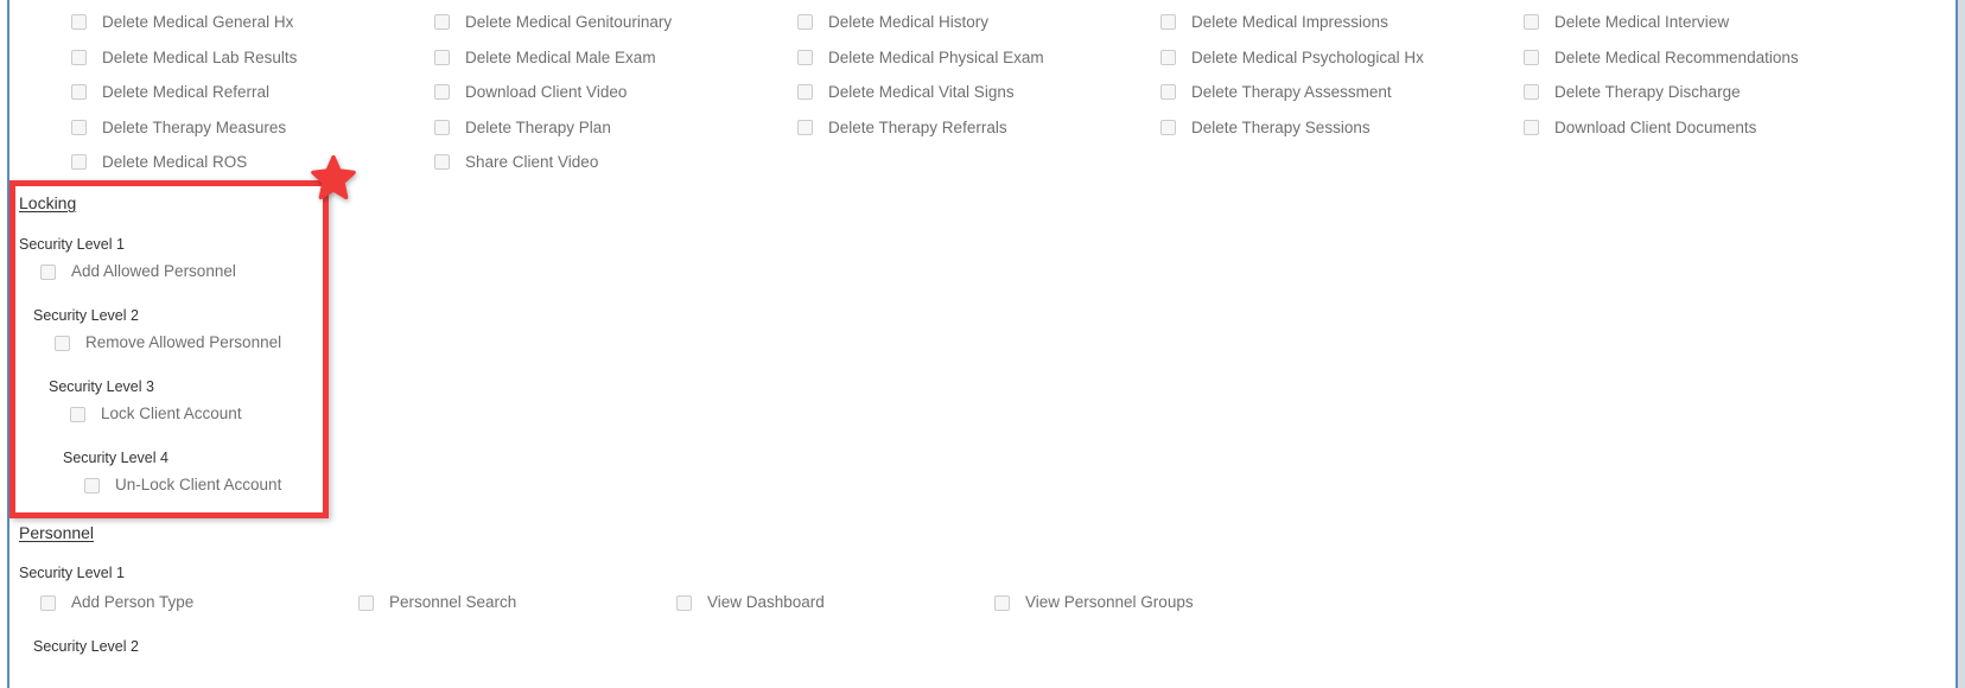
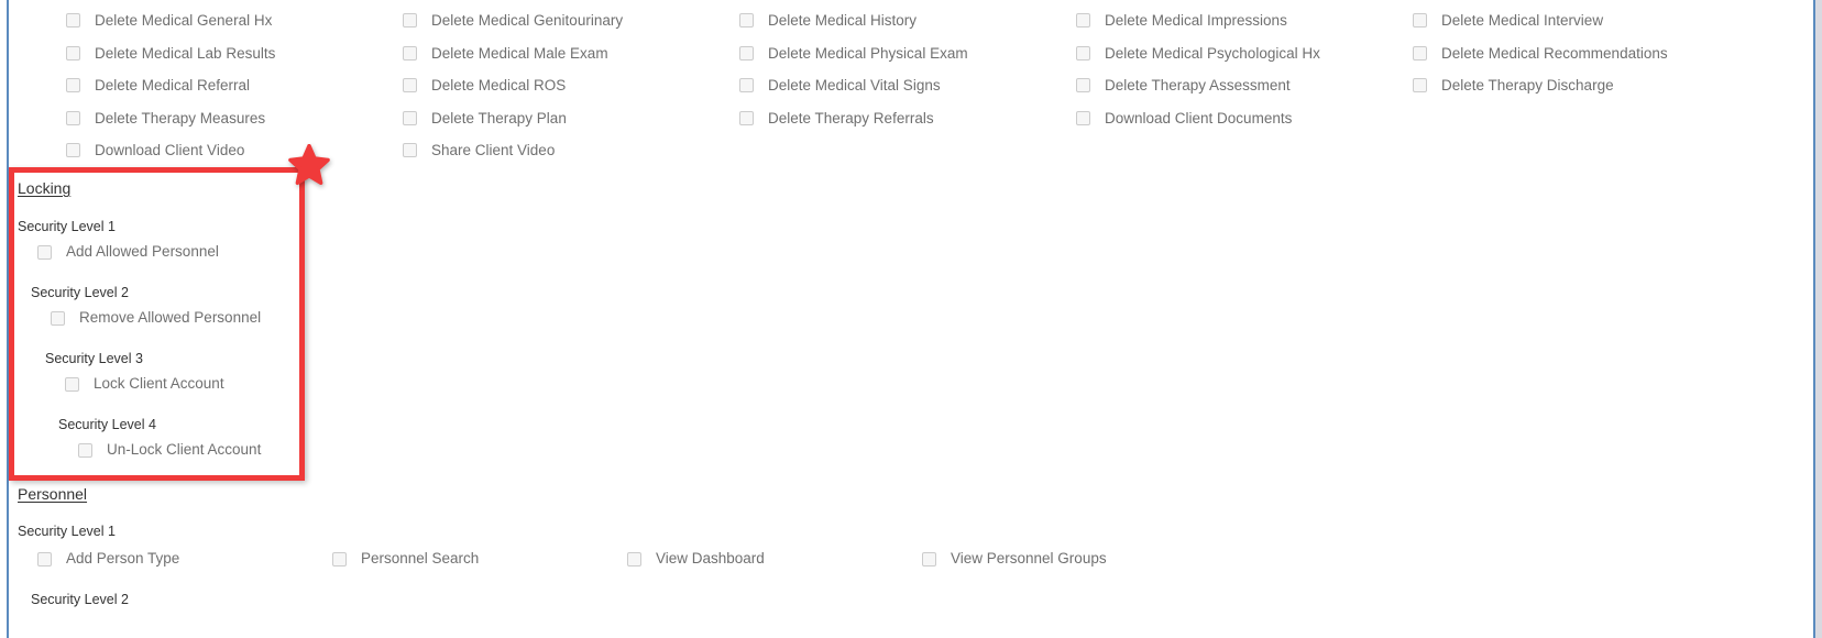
  Delete Medical General Hx
  Delete Medical Genitourinary
  Delete Medical History
  Delete Medical Impressions
  Delete Medical Interview
  Delete Medical Lab Results
  Delete Medical Male Exam
  Delete Medical Physical Exam
  Delete Medical Psychological Hx
  Delete Medical Recommendations
  Delete Medical Referral
- Download Client Video
+ Delete Medical ROS
  Delete Medical Vital Signs
  Delete Therapy Assessment
  Delete Therapy Discharge
  Delete Therapy Measures
  Delete Therapy Plan
  Delete Therapy Referrals
- Delete Therapy Sessions
  Download Client Documents
- Delete Medical ROS
+ Download Client Video
  Share Client Video
  Locking
  Security Level 1
  Add Allowed Personnel
  Security Level 2
  Remove Allowed Personnel
  Security Level 3
  Lock Client Account
  Security Level 4
  Un-Lock Client Account
  Personnel
  Security Level 1
  Add Person Type
  Personnel Search
  View Dashboard
  View Personnel Groups
  Security Level 2
